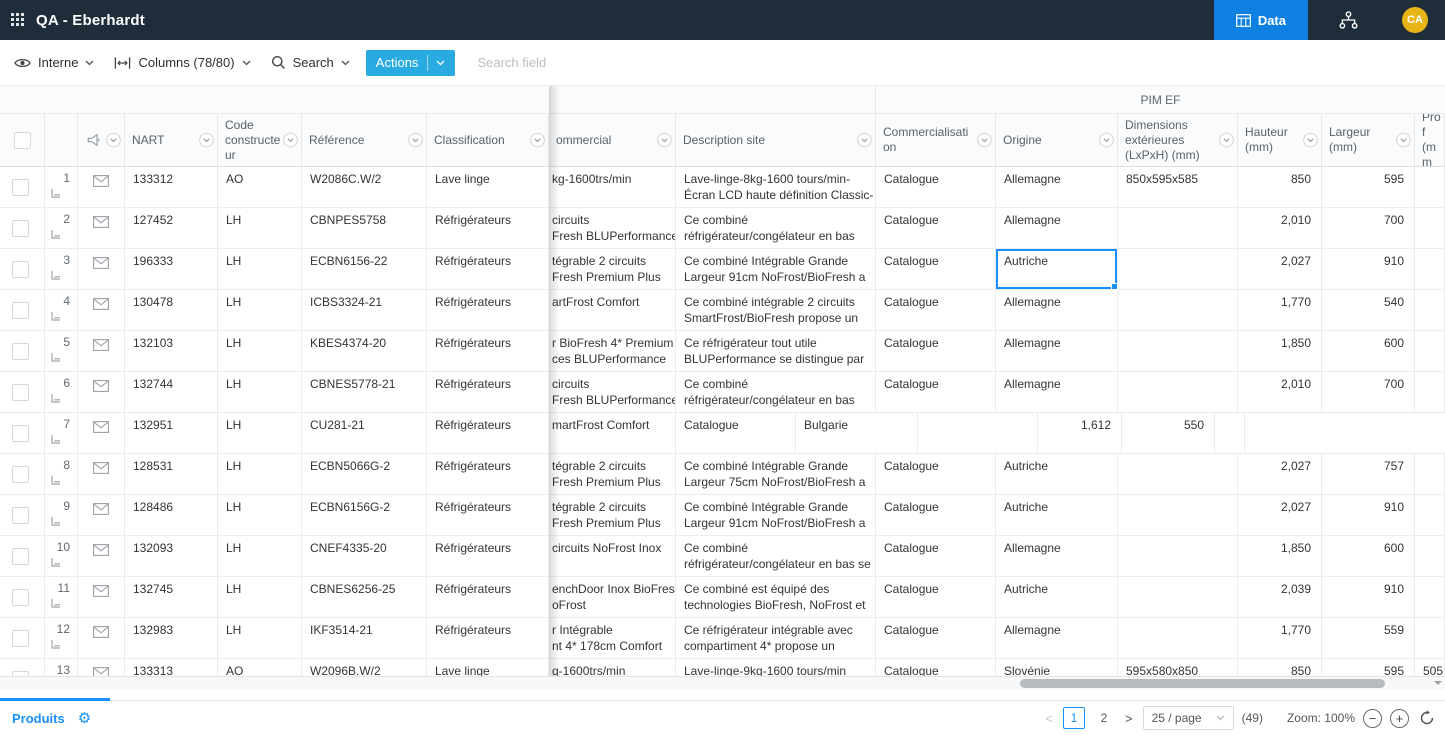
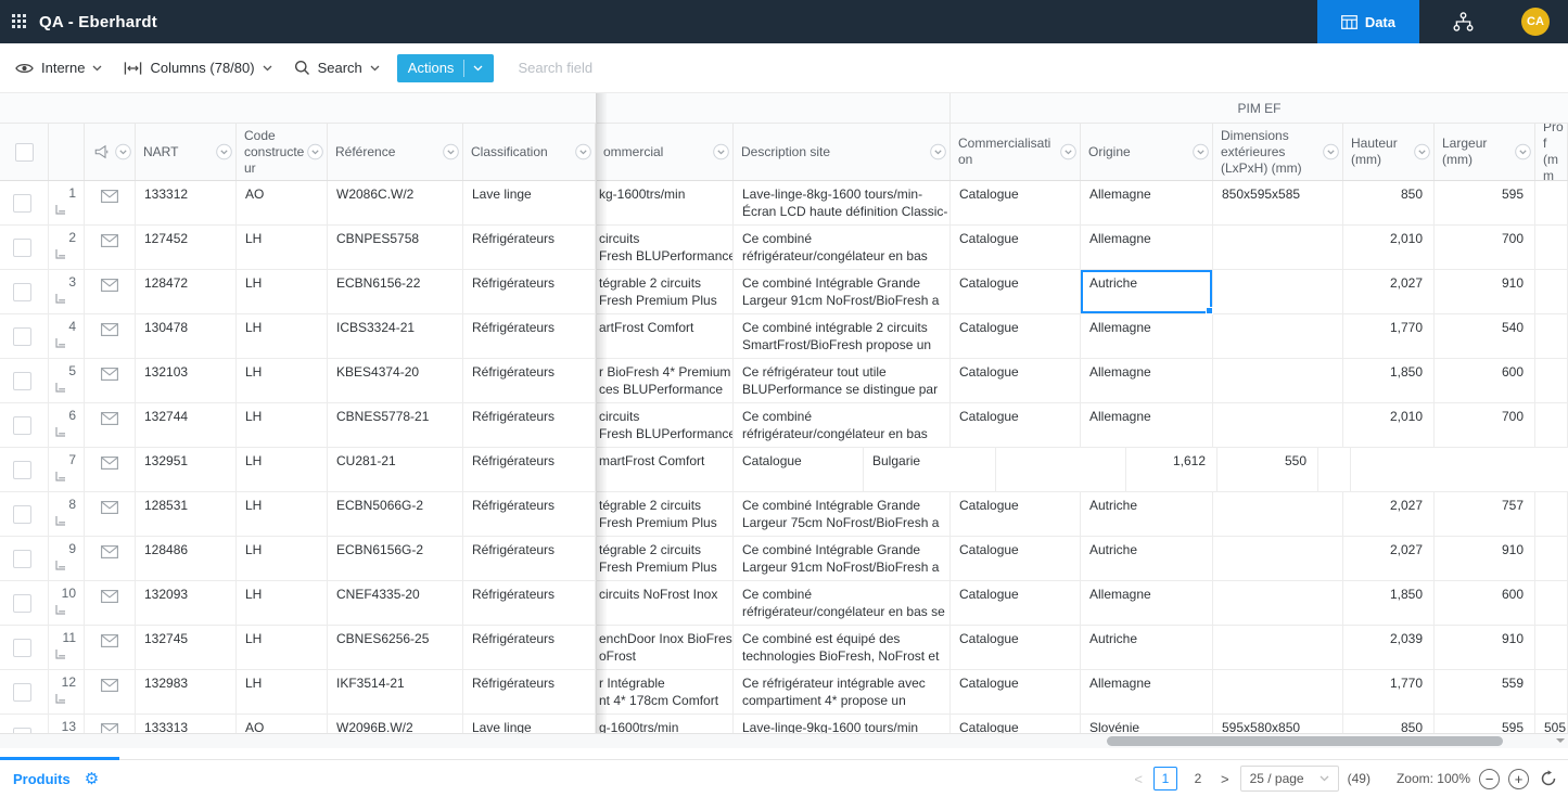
  QA - Eberhardt
  Data
  CA
  Interne
  Columns (78/80)
  Search
  Actions
  Search field
  PIM EF
  NART
  Code constructeur
  Référence
  Classification
  mmercial
  Description site
  Commercialisation
  Origine
  Dimensions extérieures (LxPxH) (mm)
  Hauteur (mm)
  Largeur (mm)
  Prof (mm
  1
  133312
  AO
  W2086C.W/2
  Lave linge
  g-1600trs/min
  Lave-linge-8kg-1600 tours/min-
  Écran LCD haute définition Classic-
  Catalogue
  Allemagne
  850x595x585
  850
  595
  2
  127452
  LH
  CBNPES5758
  Réfrigérateurs
  rcuits
  resh BLUPerformance
  Ce combiné
  réfrigérateur/congélateur en bas
  Catalogue
  Allemagne
  2,010
  700
  3
- 196333
+ 128472
  LH
  ECBN6156-22
  Réfrigérateurs
  grable 2 circuits
  resh Premium Plus
  Ce combiné Intégrable Grande
  Largeur 91cm NoFrost/BioFresh a
  Catalogue
  Autriche
  2,027
  910
  4
  130478
  LH
  ICBS3324-21
  Réfrigérateurs
  rtFrost Comfort
  Ce combiné intégrable 2 circuits
  SmartFrost/BioFresh propose un
  Catalogue
  Allemagne
  1,770
  540
  5
  132103
  LH
  KBES4374-20
  Réfrigérateurs
  BioFresh 4* Premium
  es BLUPerformance
  Ce réfrigérateur tout utile
  BLUPerformance se distingue par
  Catalogue
  Allemagne
  1,850
  600
  6
  132744
  LH
  CBNES5778-21
  Réfrigérateurs
  rcuits
  resh BLUPerformance
  Ce combiné
  réfrigérateur/congélateur en bas
  Catalogue
  Allemagne
  2,010
  700
  7
  132951
  LH
  CU281-21
  Réfrigérateurs
  artFrost Comfort
  Catalogue
  Bulgarie
  1,612
  550
  8
  128531
  LH
  ECBN5066G-2
  Réfrigérateurs
  grable 2 circuits
  resh Premium Plus
  Ce combiné Intégrable Grande
  Largeur 75cm NoFrost/BioFresh a
  Catalogue
  Autriche
  2,027
  757
  9
  128486
  LH
  ECBN6156G-2
  Réfrigérateurs
  grable 2 circuits
  resh Premium Plus
  Ce combiné Intégrable Grande
  Largeur 91cm NoFrost/BioFresh a
  Catalogue
  Autriche
  2,027
  910
  10
  132093
  LH
  CNEF4335-20
  Réfrigérateurs
  rcuits NoFrost Inox
  Ce combiné
  réfrigérateur/congélateur en bas se
  Catalogue
  Allemagne
  1,850
  600
  11
  132745
  LH
  CBNES6256-25
  Réfrigérateurs
  nchDoor Inox BioFres
  Frost
  Ce combiné est équipé des
  technologies BioFresh, NoFrost et
  Catalogue
  Autriche
  2,039
  910
  12
  132983
  LH
  IKF3514-21
  Réfrigérateurs
  Intégrable
  t 4* 178cm Comfort
  Ce réfrigérateur intégrable avec
  compartiment 4* propose un
  Catalogue
  Allemagne
  1,770
  559
  13
  133313
  AO
  W2096B.W/2
  Lave linge
  -1600trs/min
  Lave-linge-9kg-1600 tours/min
  Catalogue
  Slovénie
  595x580x850
  850
  595
  505
  Produits
  ⚙
  <
  1
  2
  >
  25 / page
  (49)
  Zoom: 100%
  −
  +
